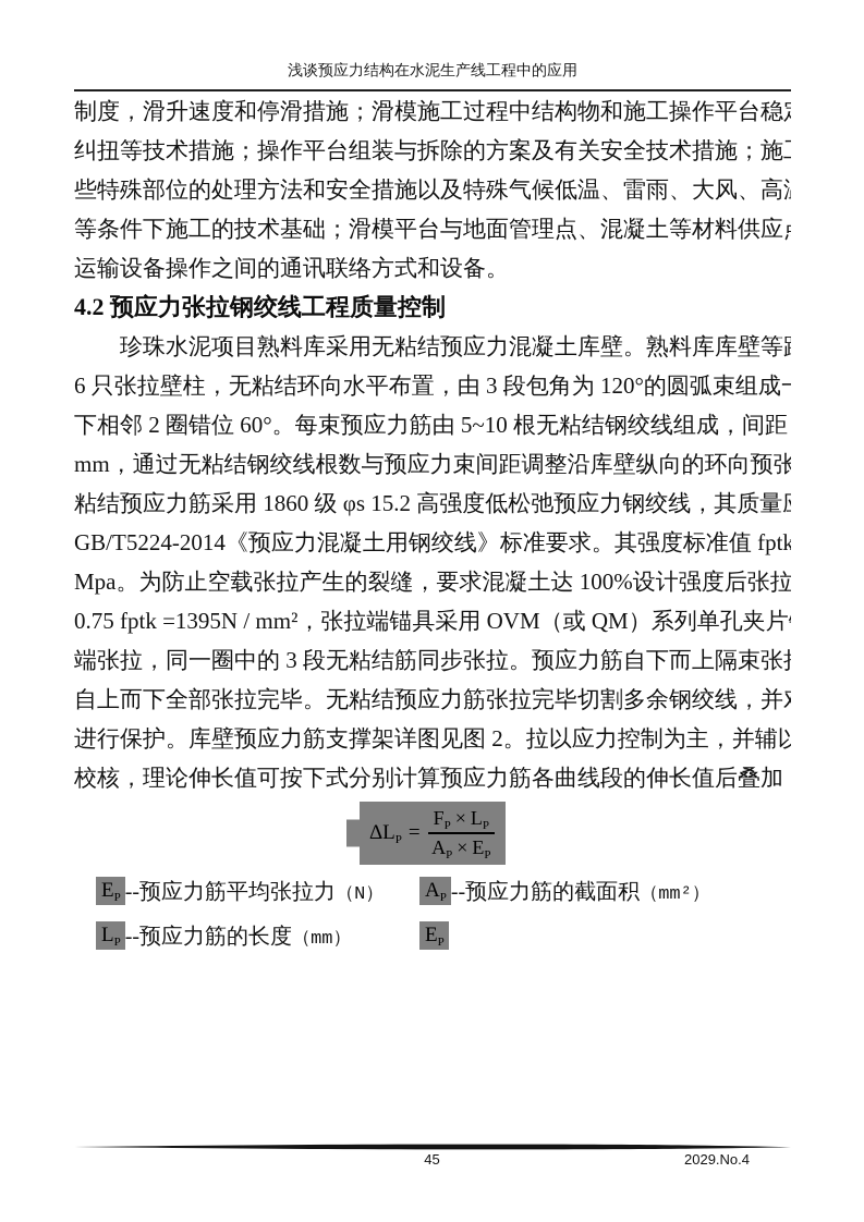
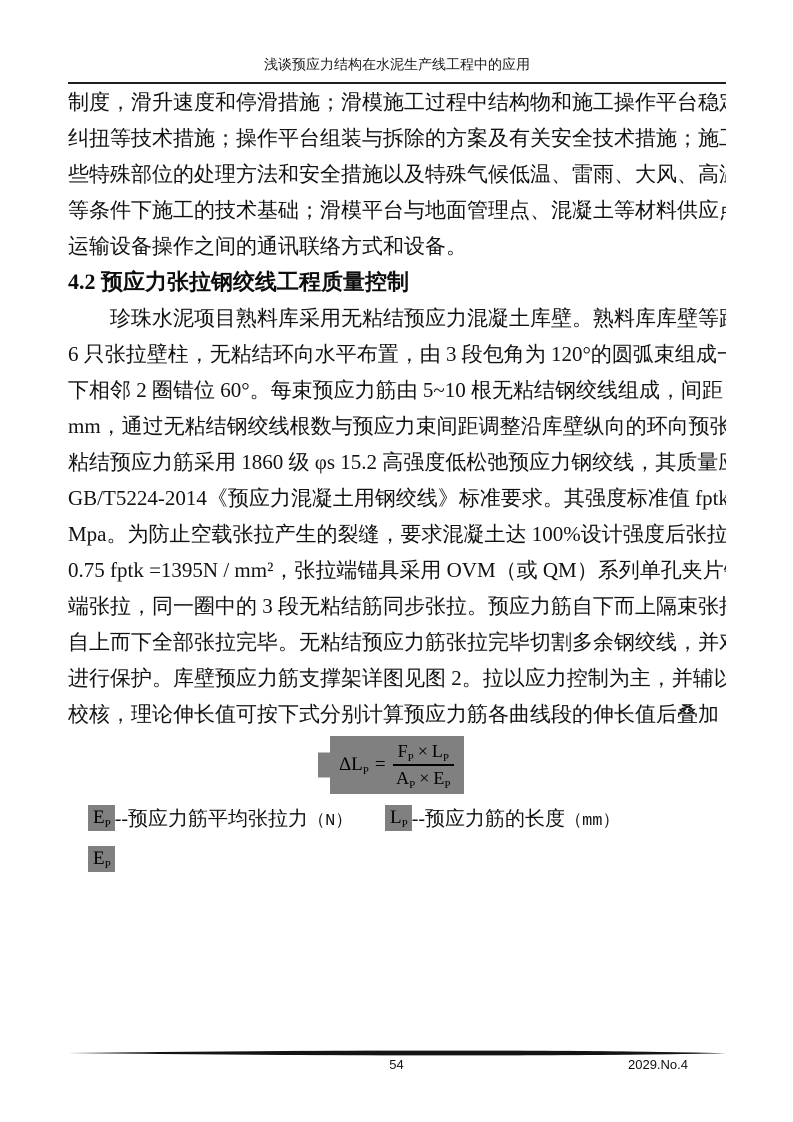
  浅谈预应力结构在水泥生产线工程中的应用
  制度，滑升速度和停滑措施；滑模施工过程中结构物和施工操作平台稳
  纠扭等技术措施；操作平台组装与拆除的方案及有关安全技术措施；施
  些特殊部位的处理方法和安全措施以及特殊气候低温、雷雨、大风、高
  等条件下施工的技术基础；滑模平台与地面管理点、混凝土等材料供应
  运输设备操作之间的通讯联络方式和设备。
  4.2 预应力张拉钢绞线工程质量控制
  珍珠水泥项目熟料库采用无粘结预应力混凝土库壁。熟料库库壁等
  6 只张拉壁柱，无粘结环向水平布置，由 3 段包角为 120°的圆弧束组成
  下相邻 2 圈错位 60°。每束预应力筋由 5~10 根无粘结钢绞线组成，间距
  mm，通过无粘结钢绞线根数与预应力束间距调整沿库壁纵向的环向预张
  粘结预应力筋采用 1860 级 φs 15.2 高强度低松弛预应力钢绞线，其质量
  GB/T5224-2014《预应力混凝土用钢绞线》标准要求。其强度标准值 fptk
  Mpa。为防止空载张拉产生的裂缝，要求混凝土达 100%设计强度后张拉
  0.75 fptk =1395N / mm²，张拉端锚具采用 OVM（或 QM）系列单孔夹片
  端张拉，同一圈中的 3 段无粘结筋同步张拉。预应力筋自下而上隔束张
  自上而下全部张拉完毕。无粘结预应力筋张拉完毕切割多余钢绞线，并
  进行保护。库壁预应力筋支撑架详图见图 2。拉以应力控制为主，并辅以
  校核，理论伸长值可按下式分别计算预应力筋各曲线段的伸长值后叠加
  ΔLP
  =
  FP× LP
  AP× EP
  EP
  --预应力筋平均张拉力（N）
- AP
- --预应力筋的截面积（mm²）
  LP
  --预应力筋的长度（mm）
  EP
- 45
+ 54
  2029.No.4
